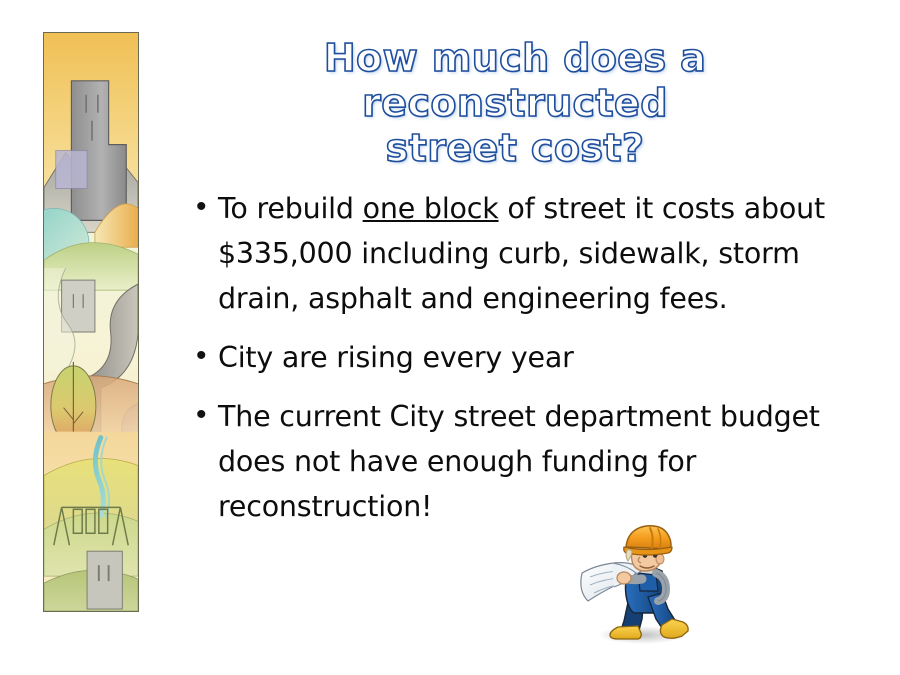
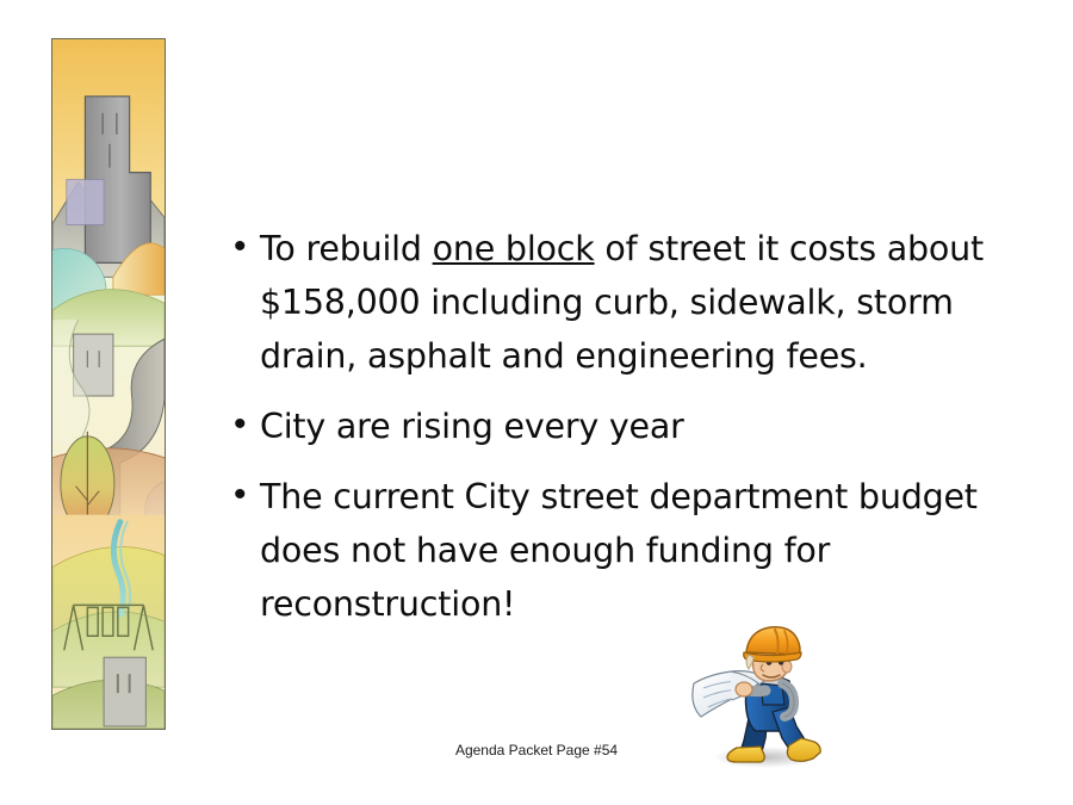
- How much does a reconstructed
- street cost?
  •
- To rebuild one block of street it costs about $335,000 including curb, sidewalk, storm drain, asphalt and engineering fees.
+ To rebuild one block of street it costs about $158,000 including curb, sidewalk, storm drain, asphalt and engineering fees.
  •
  City are rising every year
  •
  The current City street department budget does not have enough funding for reconstruction!
+ Agenda Packet Page #54
